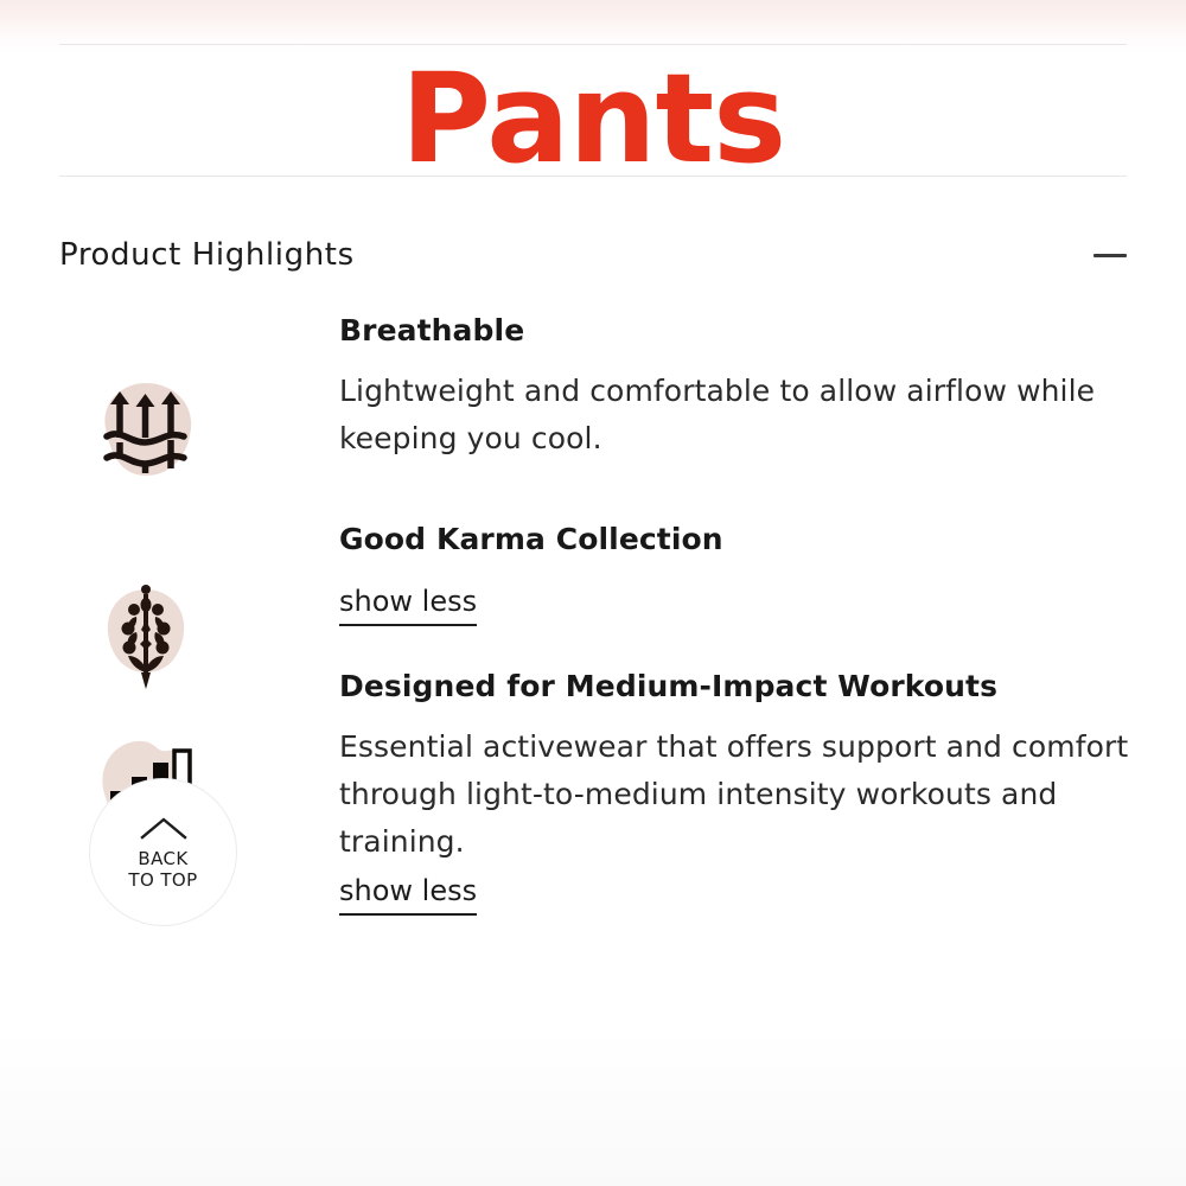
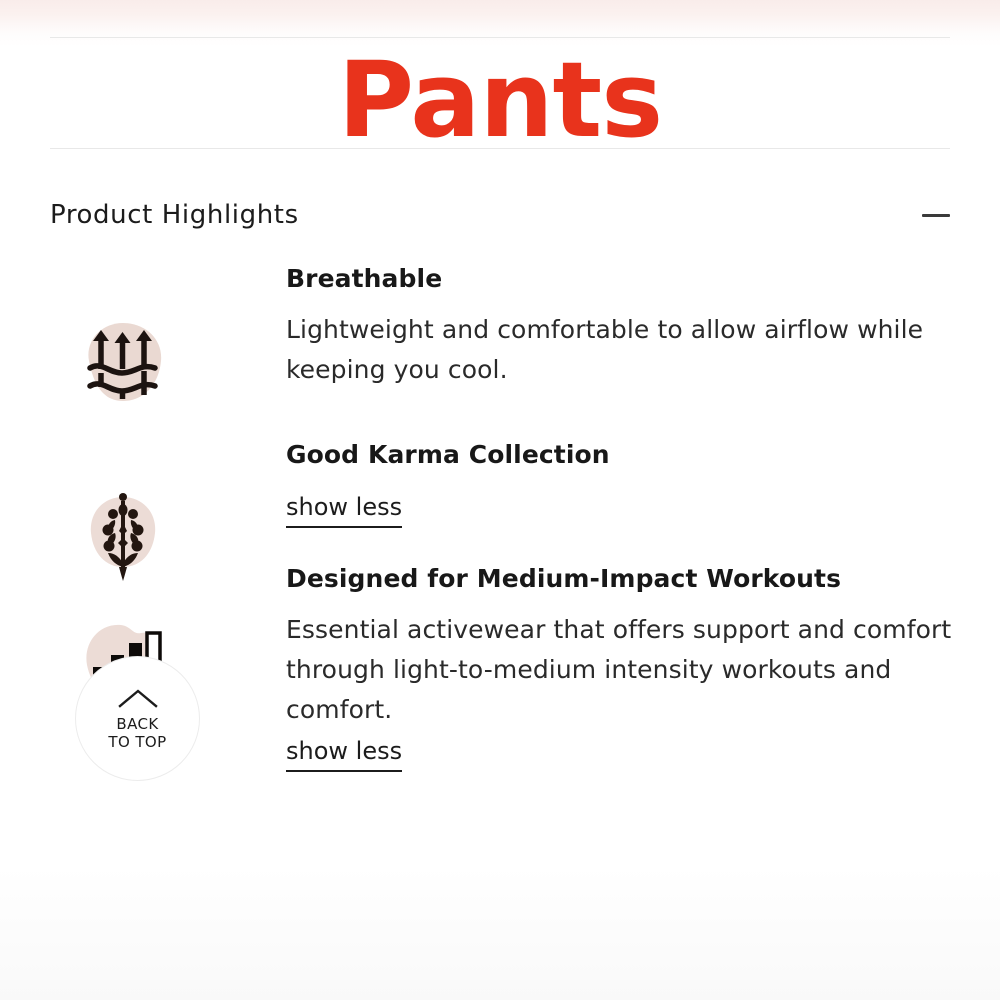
  Pants
  Product Highlights
  Breathable
  Lightweight and comfortable to allow airflow while keeping you cool.
  Good Karma Collection
  show less
  Designed for Medium-Impact Workouts
- Essential activewear that offers support and comfort through light-to-medium intensity workouts and training.
+ Essential activewear that offers support and comfort through light-to-medium intensity workouts and comfort.
  show less
  BACK
  TO TOP
